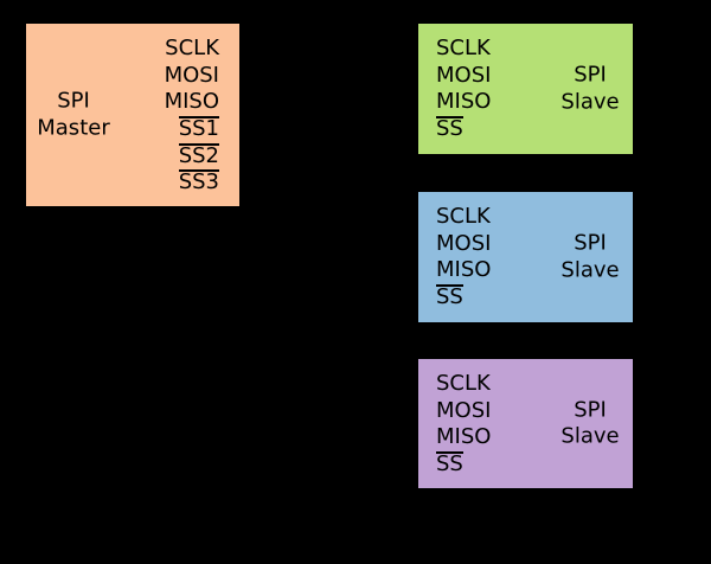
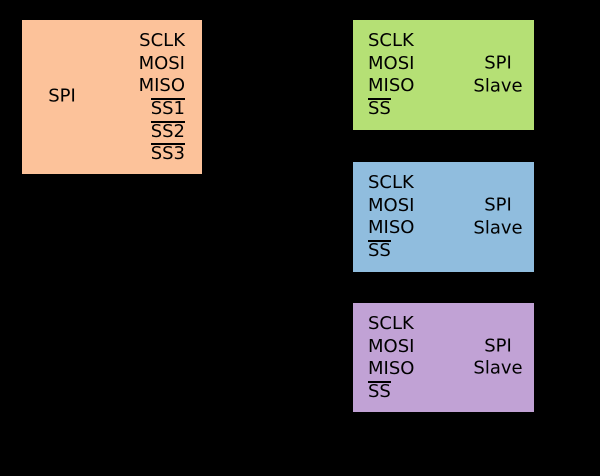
  SPI
- Master
  SCLK
  MOSI
  MISO
  SS1
  SS2
  SS3
  SCLK
  MOSI
  MISO
  SS
  SPI
  Slave
  SCLK
  MOSI
  MISO
  SS
  SPI
  Slave
  SCLK
  MOSI
  MISO
  SS
  SPI
  Slave
